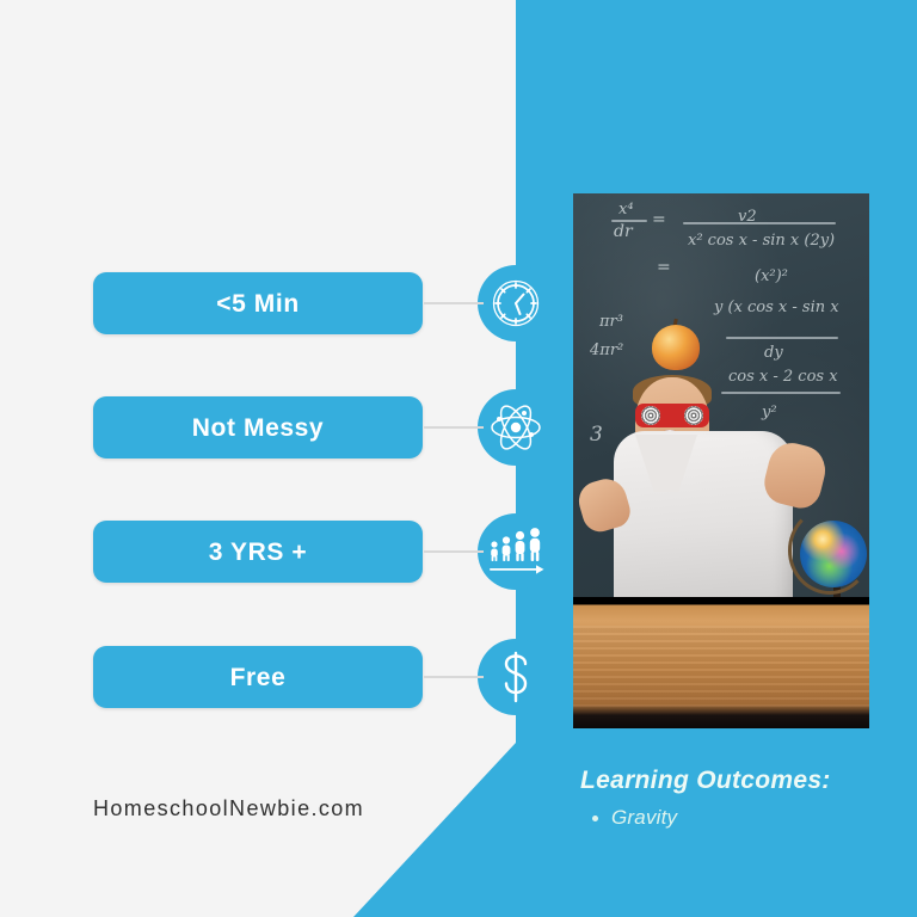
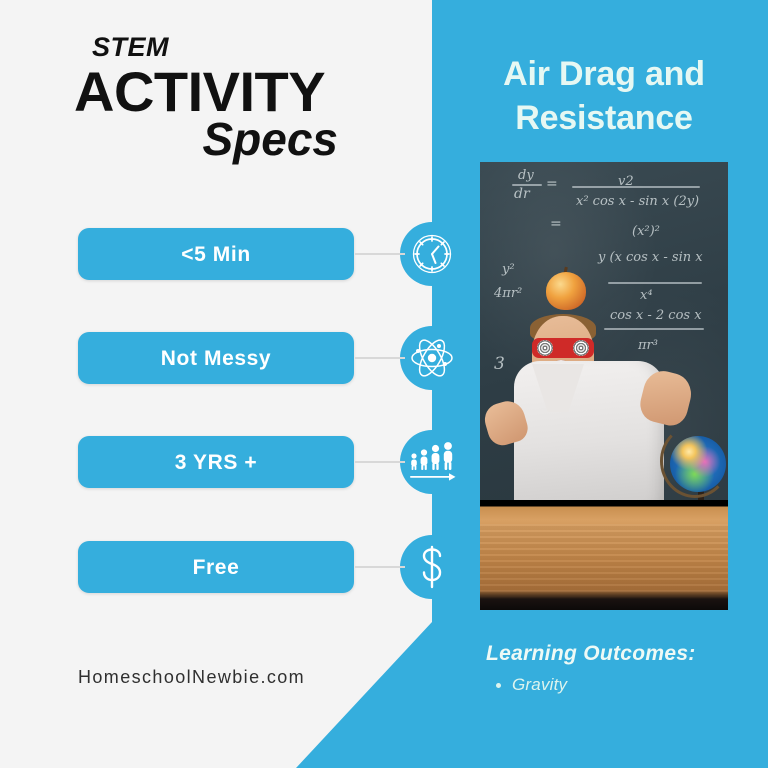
+ STEM
+ ACTIVITY
+ Specs
  <5 Min
  Not Messy
  3 YRS +
  Free
  HomeschoolNewbie.com
+ Air Drag and Resistance
- x⁴
+ dy
  dr
  =
  v2
  x² cos x - sin x (2y)
  =
  (x²)²
  y (x cos x - sin x
- πr³
+ y²
  4πr²
- dy
+ x⁴
  cos x - 2 cos x
- y²
+ πr³
  3
  Learning Outcomes:
  Gravity
